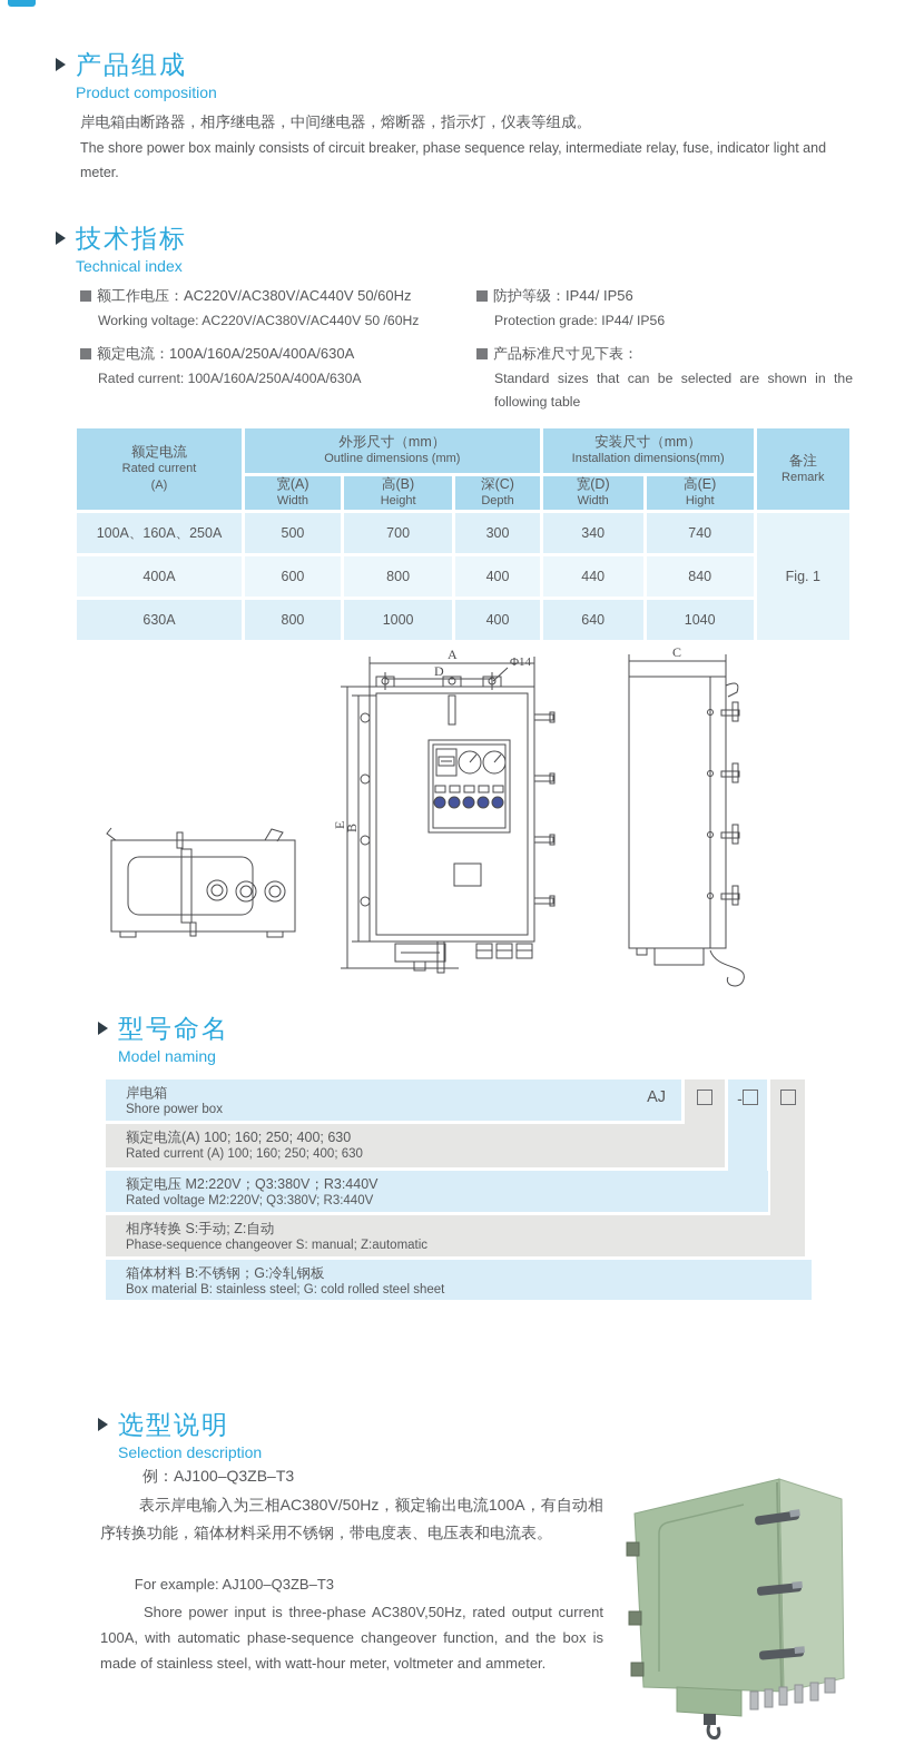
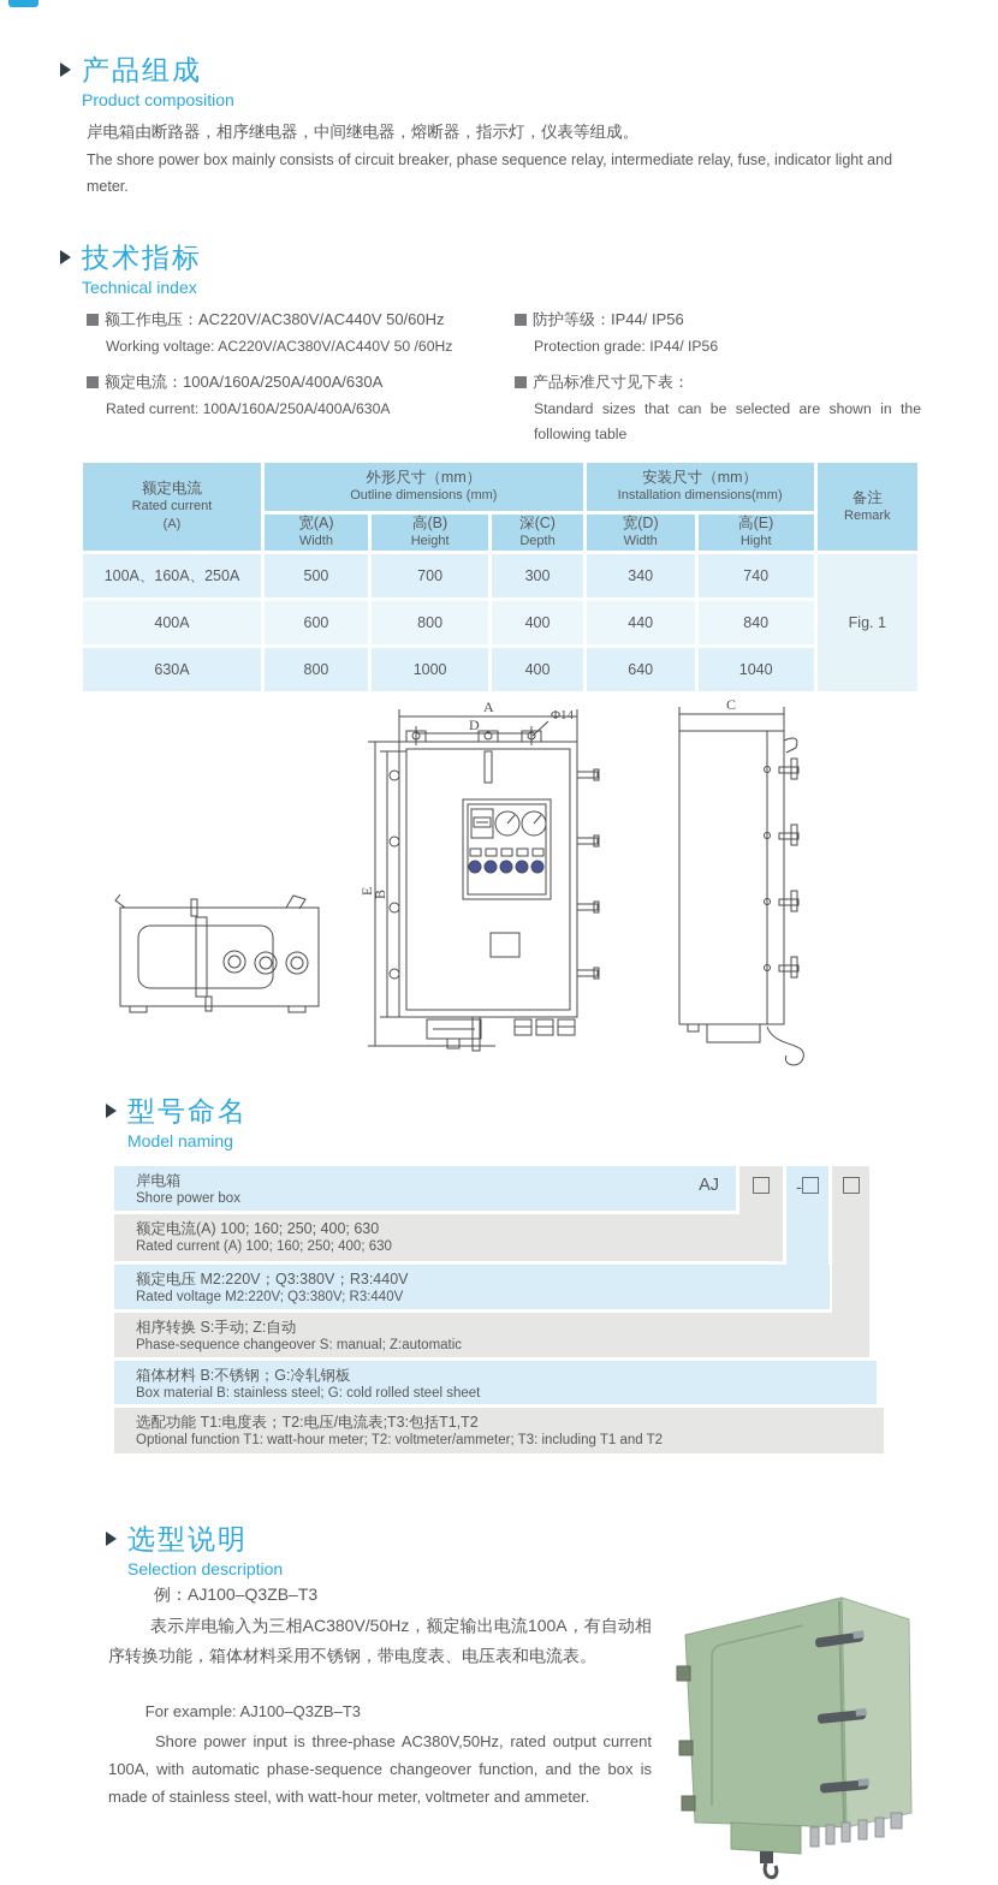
  产品组成
  Product composition
  岸电箱由断路器，相序继电器，中间继电器，熔断器，指示灯，仪表等组成。
  The shore power box mainly consists of circuit breaker, phase sequence relay, intermediate relay, fuse, indicator light and meter.
  技术指标
  Technical index
  额工作电压：AC220V/AC380V/AC440V 50/60Hz
  Working voltage: AC220V/AC380V/AC440V 50 /60Hz
  额定电流：100A/160A/250A/400A/630A
  Rated current: 100A/160A/250A/400A/630A
  防护等级：IP44/ IP56
  Protection grade: IP44/ IP56
  产品标准尺寸见下表：
  Standard sizes that can be selected are shown in the following table
  额定电流 Rated current (A)	外形尺寸（mm） Outline dimensions (mm)	安装尺寸（mm） Installation dimensions(mm)	备注 Remark
  宽(A)Width	高(B)Height	深(C)Depth	宽(D)Width	高(E)Hight
  100A、160A、250A	500	700	300	340	740	Fig. 1
  400A	600	800	400	440	840
  630A	800	1000	400	640	1040
  A
  D
  Φ14
  C
  型号命名
  Model naming
  岸电箱
  Shore power box
  AJ
  -
  额定电流(A) 100; 160; 250; 400; 630
  Rated current (A) 100; 160; 250; 400; 630
  额定电压 M2:220V；Q3:380V；R3:440V
  Rated voltage M2:220V; Q3:380V; R3:440V
  相序转换 S:手动; Z:自动
  Phase-sequence changeover S: manual; Z:automatic
  箱体材料 B:不锈钢；G:冷轧钢板
  Box material B: stainless steel; G: cold rolled steel sheet
+ 选配功能 T1:电度表；T2:电压/电流表;T3:包括T1,T2
+ Optional function T1: watt-hour meter; T2: voltmeter/ammeter; T3: including T1 and T2
  选型说明
  Selection description
  例：AJ100–Q3ZB–T3
  表示岸电输入为三相AC380V/50Hz，额定输出电流100A，有自动相序转换功能，箱体材料采用不锈钢，带电度表、电压表和电流表。
  For example: AJ100–Q3ZB–T3
  Shore power input is three-phase AC380V,50Hz, rated output current 100A, with automatic phase-sequence changeover function, and the box is made of stainless steel, with watt-hour meter, voltmeter and ammeter.
